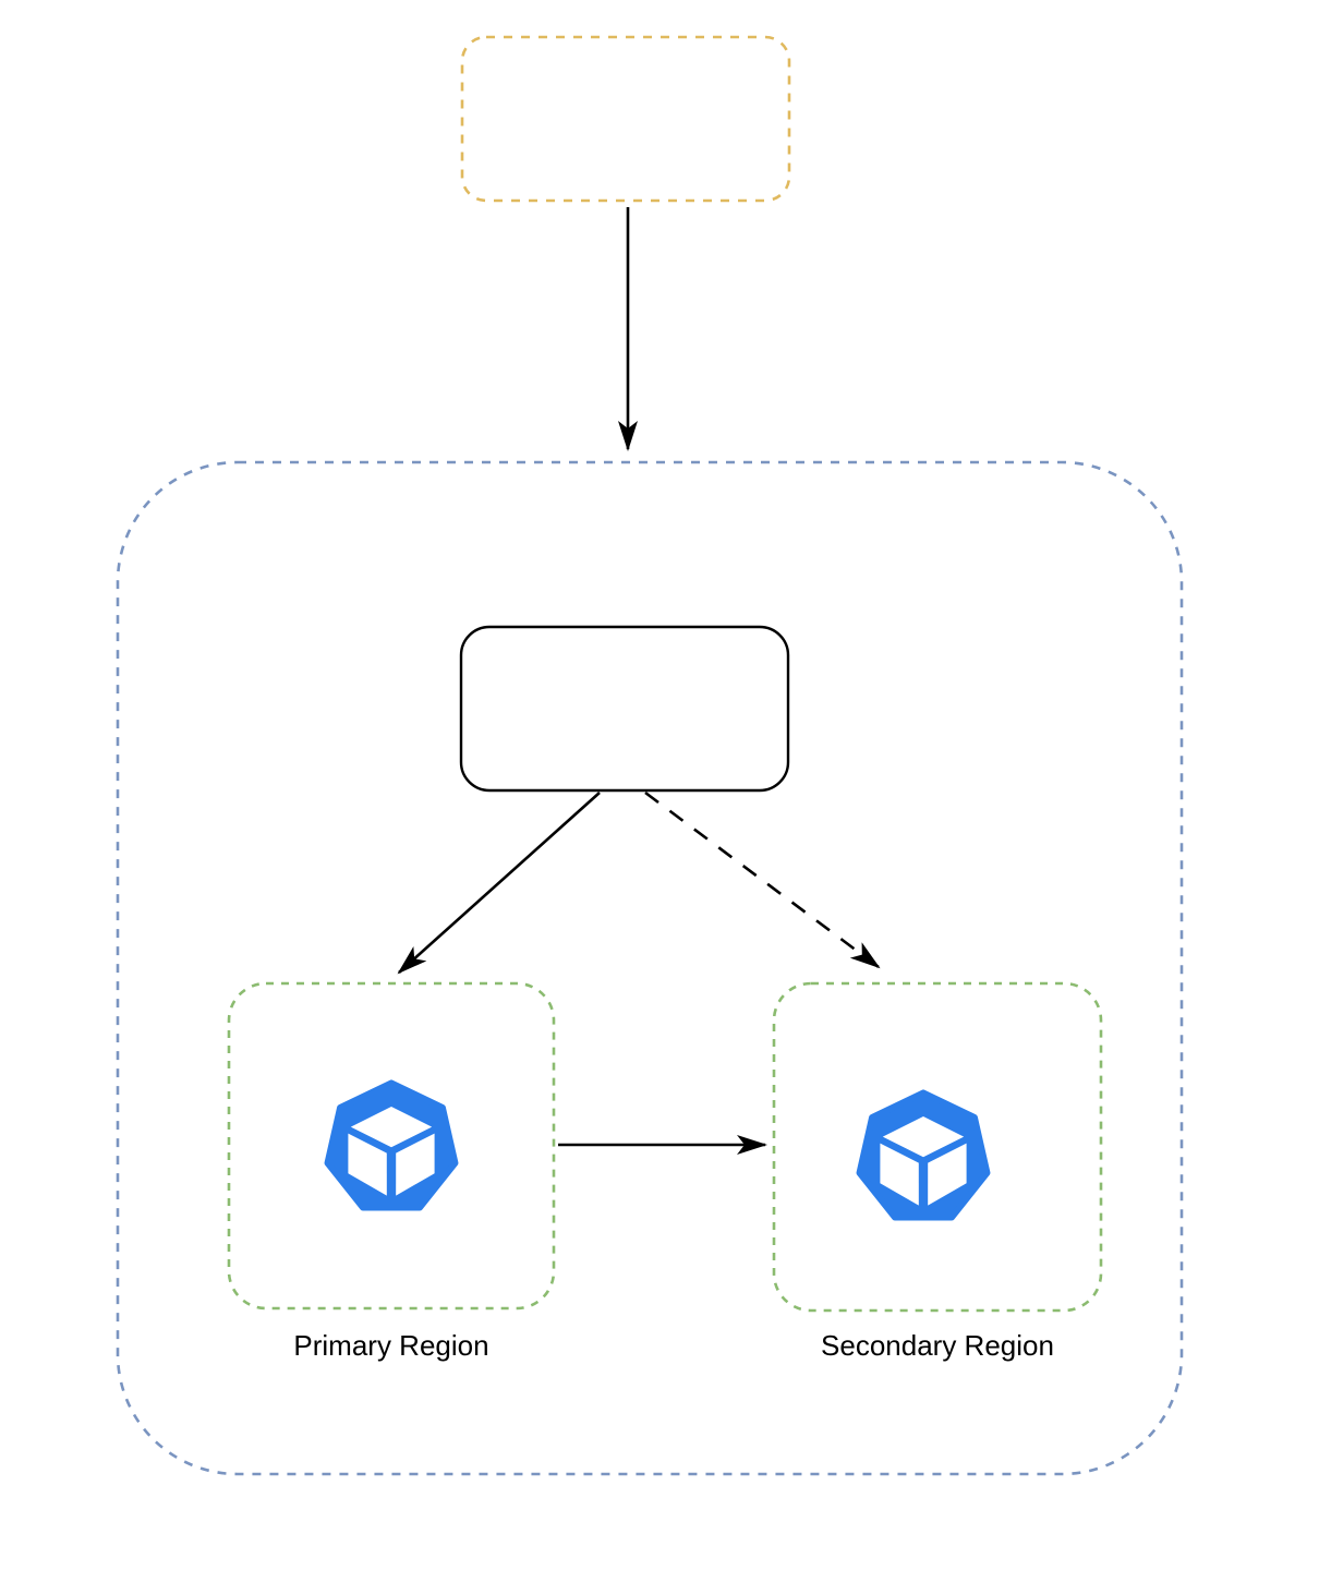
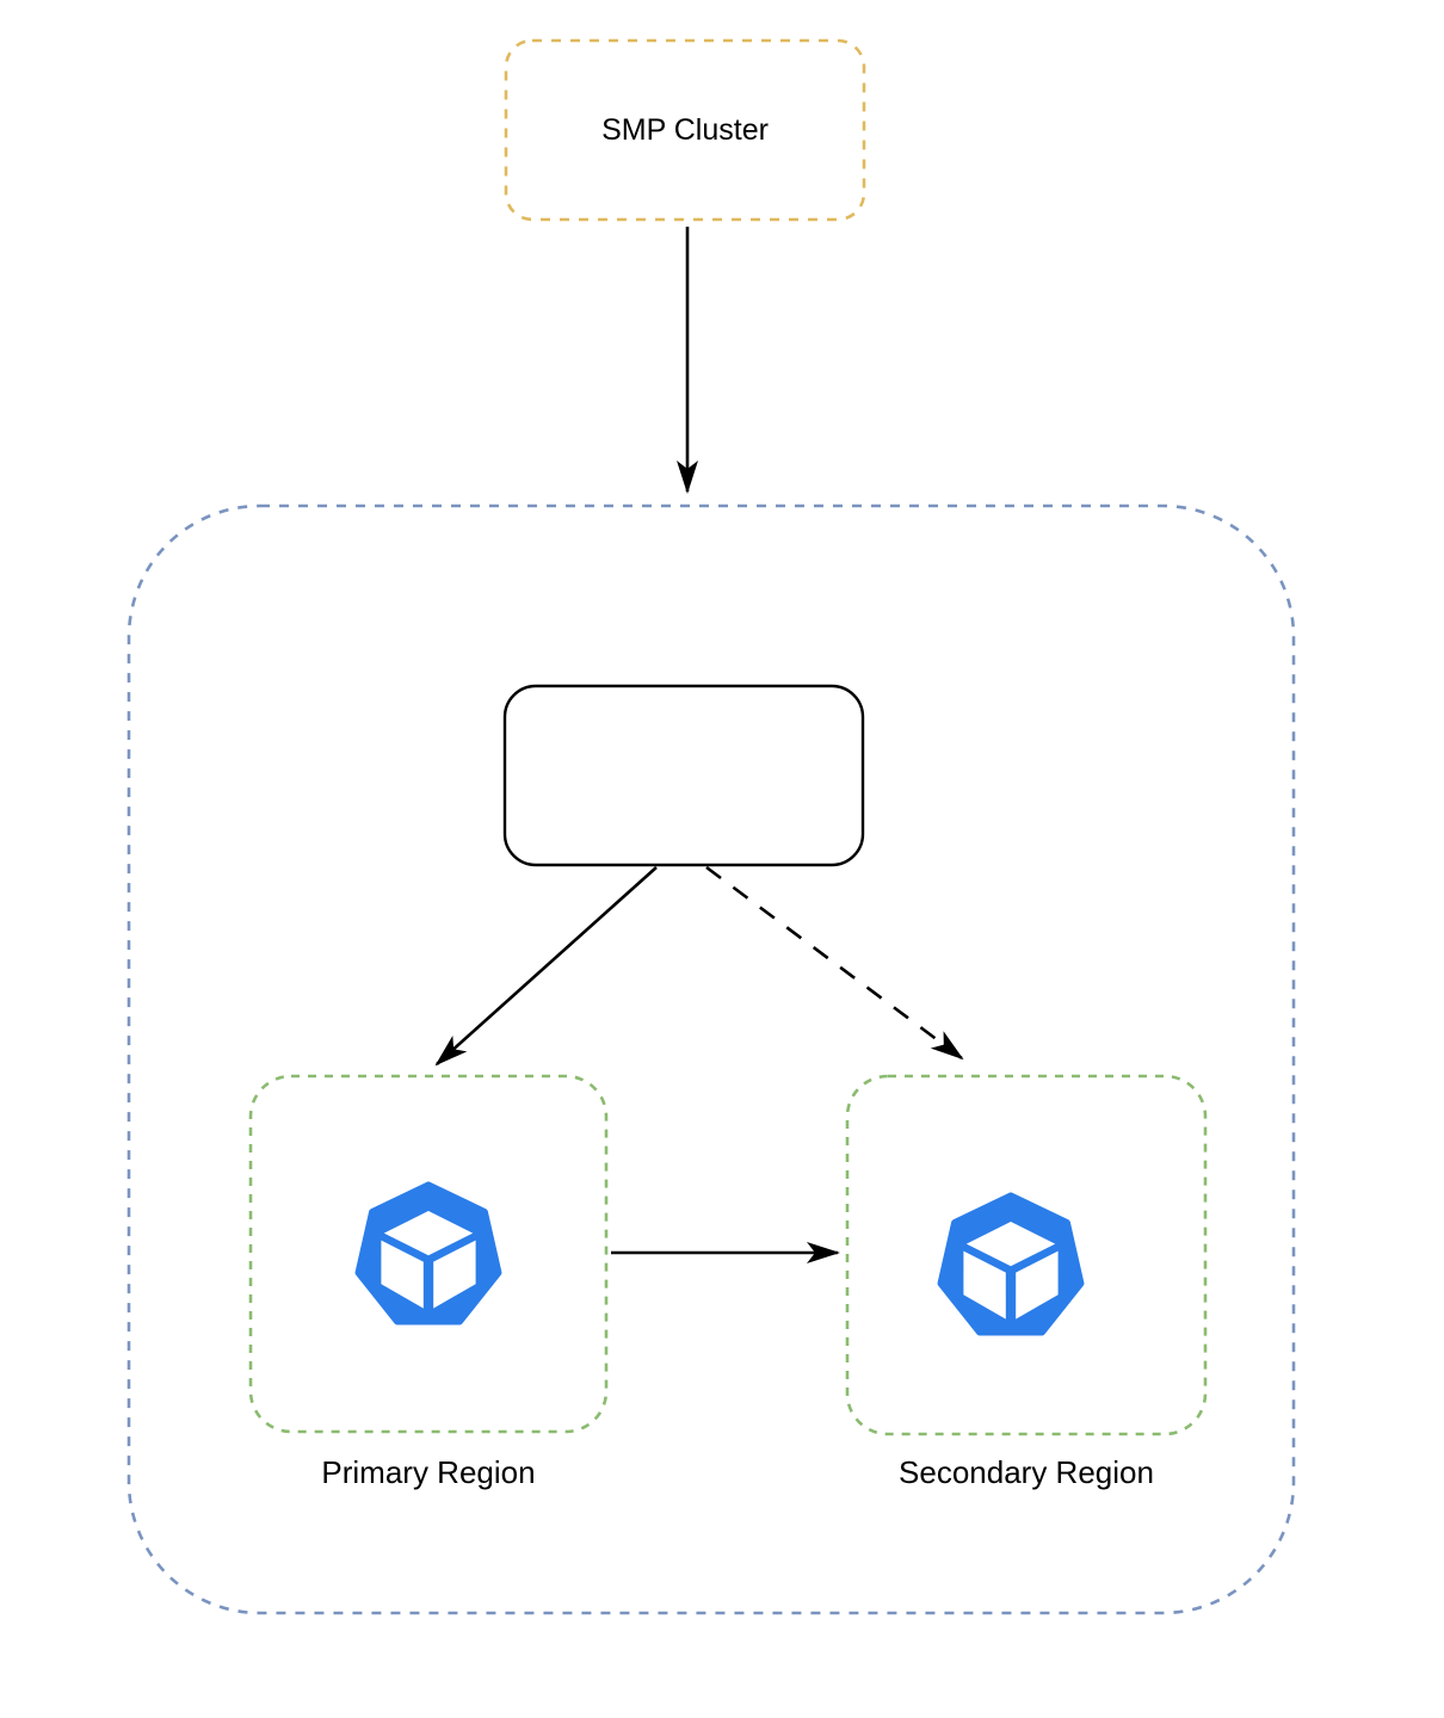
+ SMP Cluster
  Primary Region
  Secondary Region
